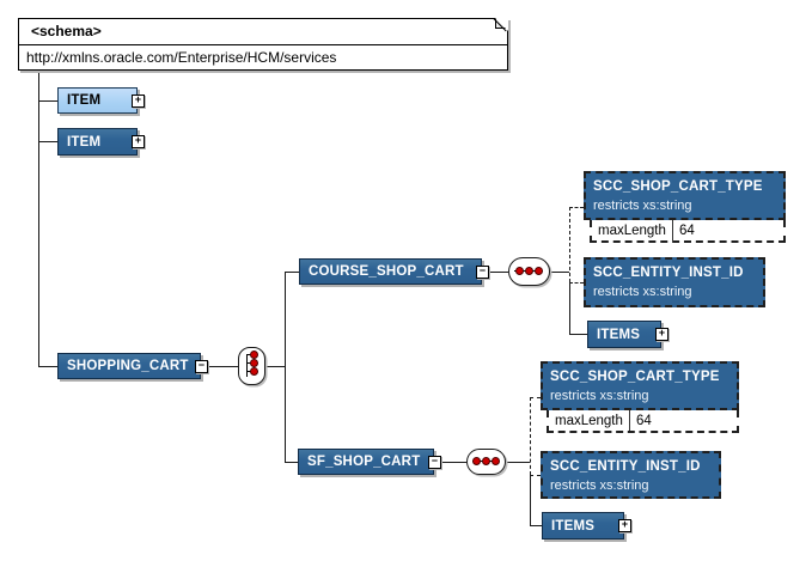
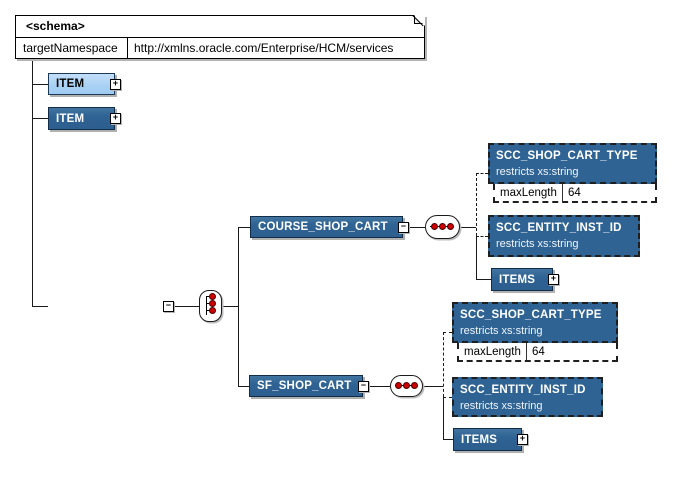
  <schema>
+ targetNamespace
  http://xmlns.oracle.com/Enterprise/HCM/services
  ITEM
  +
  ITEM
  +
- SHOPPING_CART
  −
  COURSE_SHOP_CART
  −
  SCC_SHOP_CART_TYPE
  restricts xs:string
  maxLength
  64
  SCC_ENTITY_INST_ID
  restricts xs:string
  ITEMS
  +
  SF_SHOP_CART
  −
  SCC_SHOP_CART_TYPE
  restricts xs:string
  maxLength
  64
  SCC_ENTITY_INST_ID
  restricts xs:string
  ITEMS
  +
